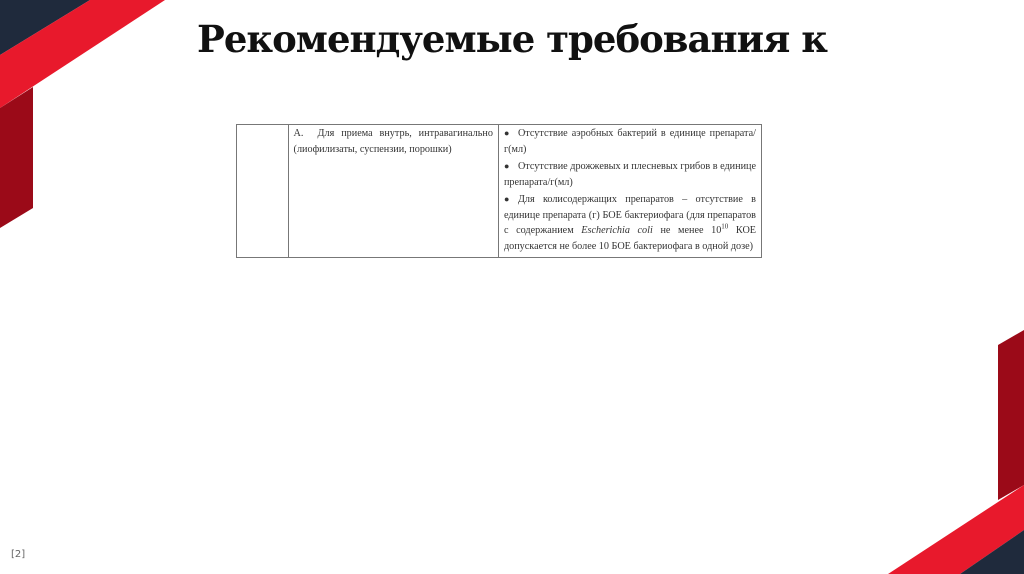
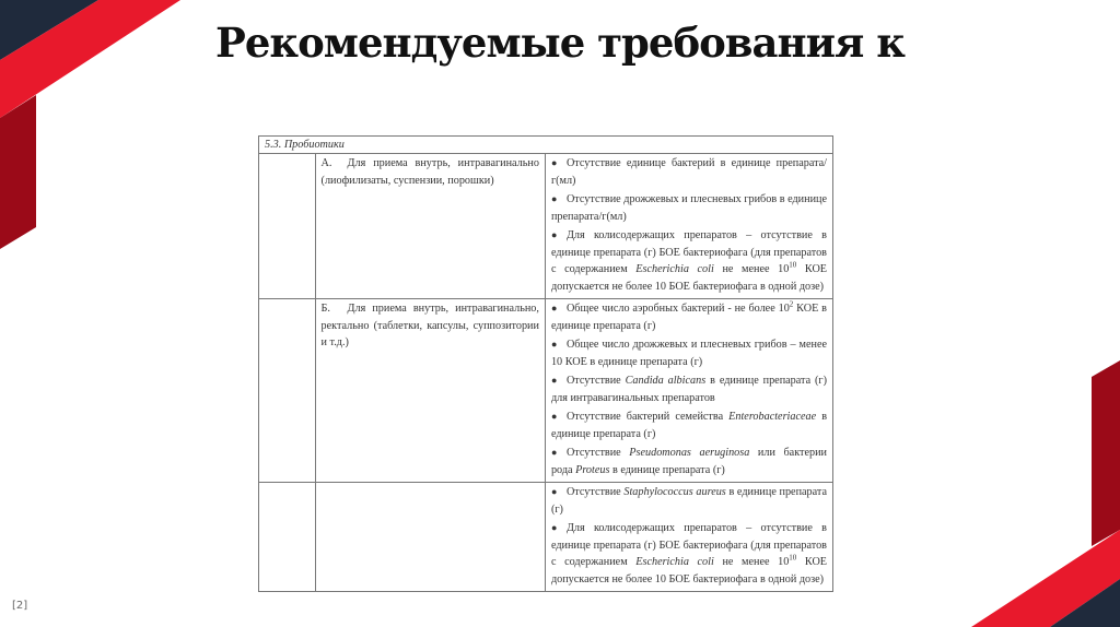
  Рекомендуемые требования к
+ 5.3. Пробиотики
- 	А. Для приема внутрь, интравагинально (лиофилизаты, суспензии, порошки)	● Отсутствие аэробных бактерий в единице препарата/г(мл) ● Отсутствие дрожжевых и плесневых грибов в единице препарата/г(мл) ● Для колисодержащих препаратов – отсутствие в единице препарата (г) БОЕ бактериофага (для препаратов с содержанием Escherichia coli не менее 1010 КОЕ допускается не более 10 БОЕ бактериофага в одной дозе)
+ 	А. Для приема внутрь, интравагинально (лиофилизаты, суспензии, порошки)	● Отсутствие единице бактерий в единице препарата/г(мл) ● Отсутствие дрожжевых и плесневых грибов в единице препарата/г(мл) ● Для колисодержащих препаратов – отсутствие в единице препарата (г) БОЕ бактериофага (для препаратов с содержанием Escherichia coli не менее 1010 КОЕ допускается не более 10 БОЕ бактериофага в одной дозе)
+ 	Б. Для приема внутрь, интравагинально, ректально (таблетки, капсулы, суппозитории и т.д.)	● Общее число аэробных бактерий - не более 102 КОЕ в единице препарата (г) ● Общее число дрожжевых и плесневых грибов – менее 10 КОЕ в единице препарата (г) ● Отсутствие Candida albicans в единице препарата (г) для интравагинальных препаратов ● Отсутствие бактерий семейства Enterobacteriaceae в единице препарата (г) ● Отсутствие Pseudomonas aeruginosa или бактерии рода Proteus в единице препарата (г)
+ 		● Отсутствие Staphylococcus aureus в единице препарата (г) ● Для колисодержащих препаратов – отсутствие в единице препарата (г) БОЕ бактериофага (для препаратов с содержанием Escherichia coli не менее 1010 КОЕ допускается не более 10 БОЕ бактериофага в одной дозе)
  [2]
